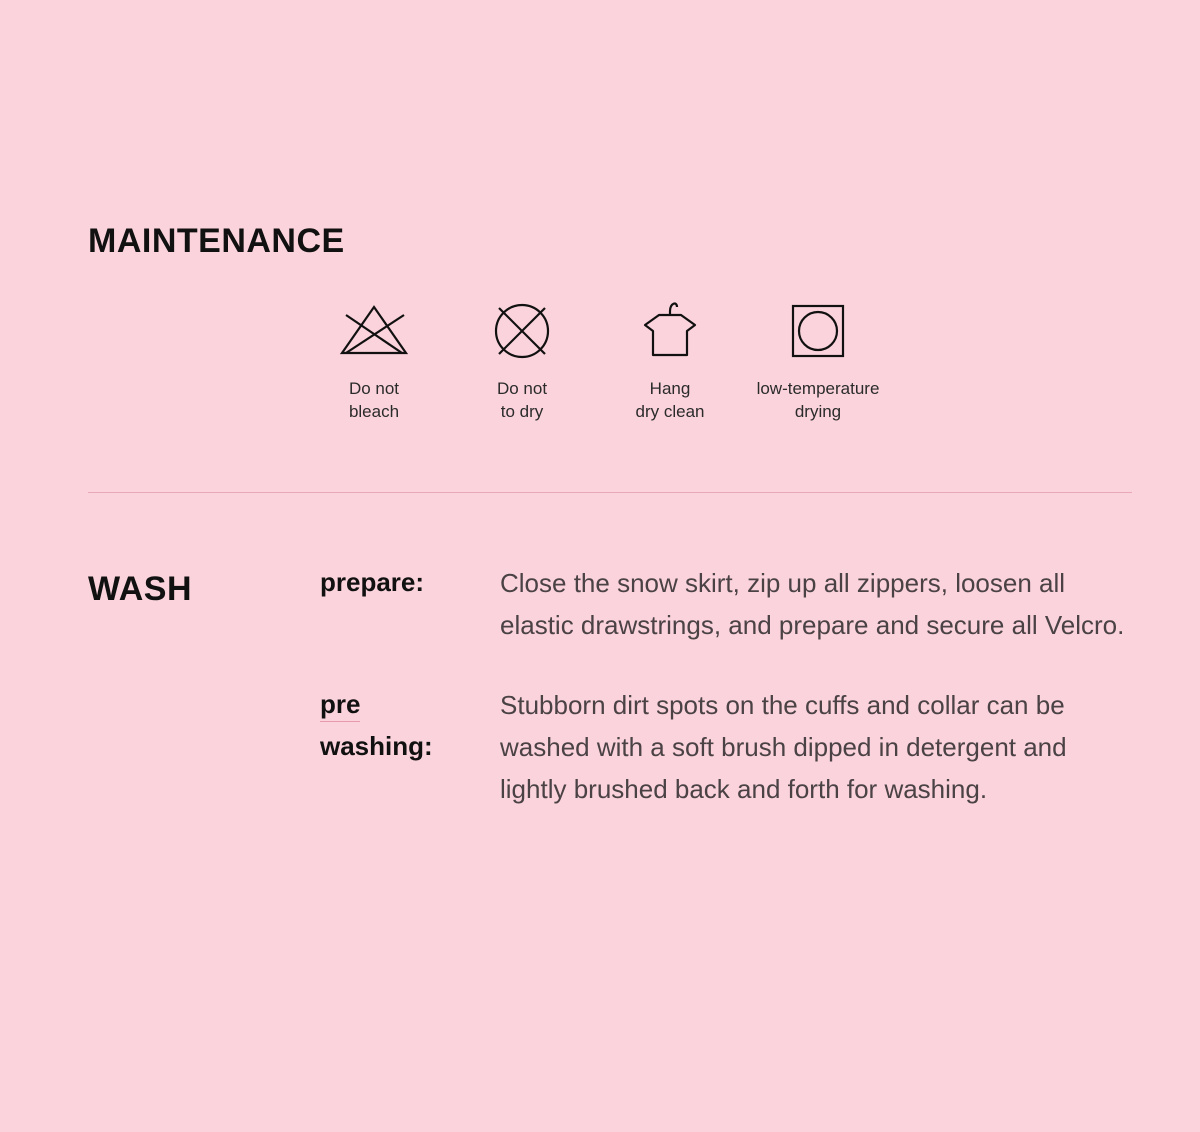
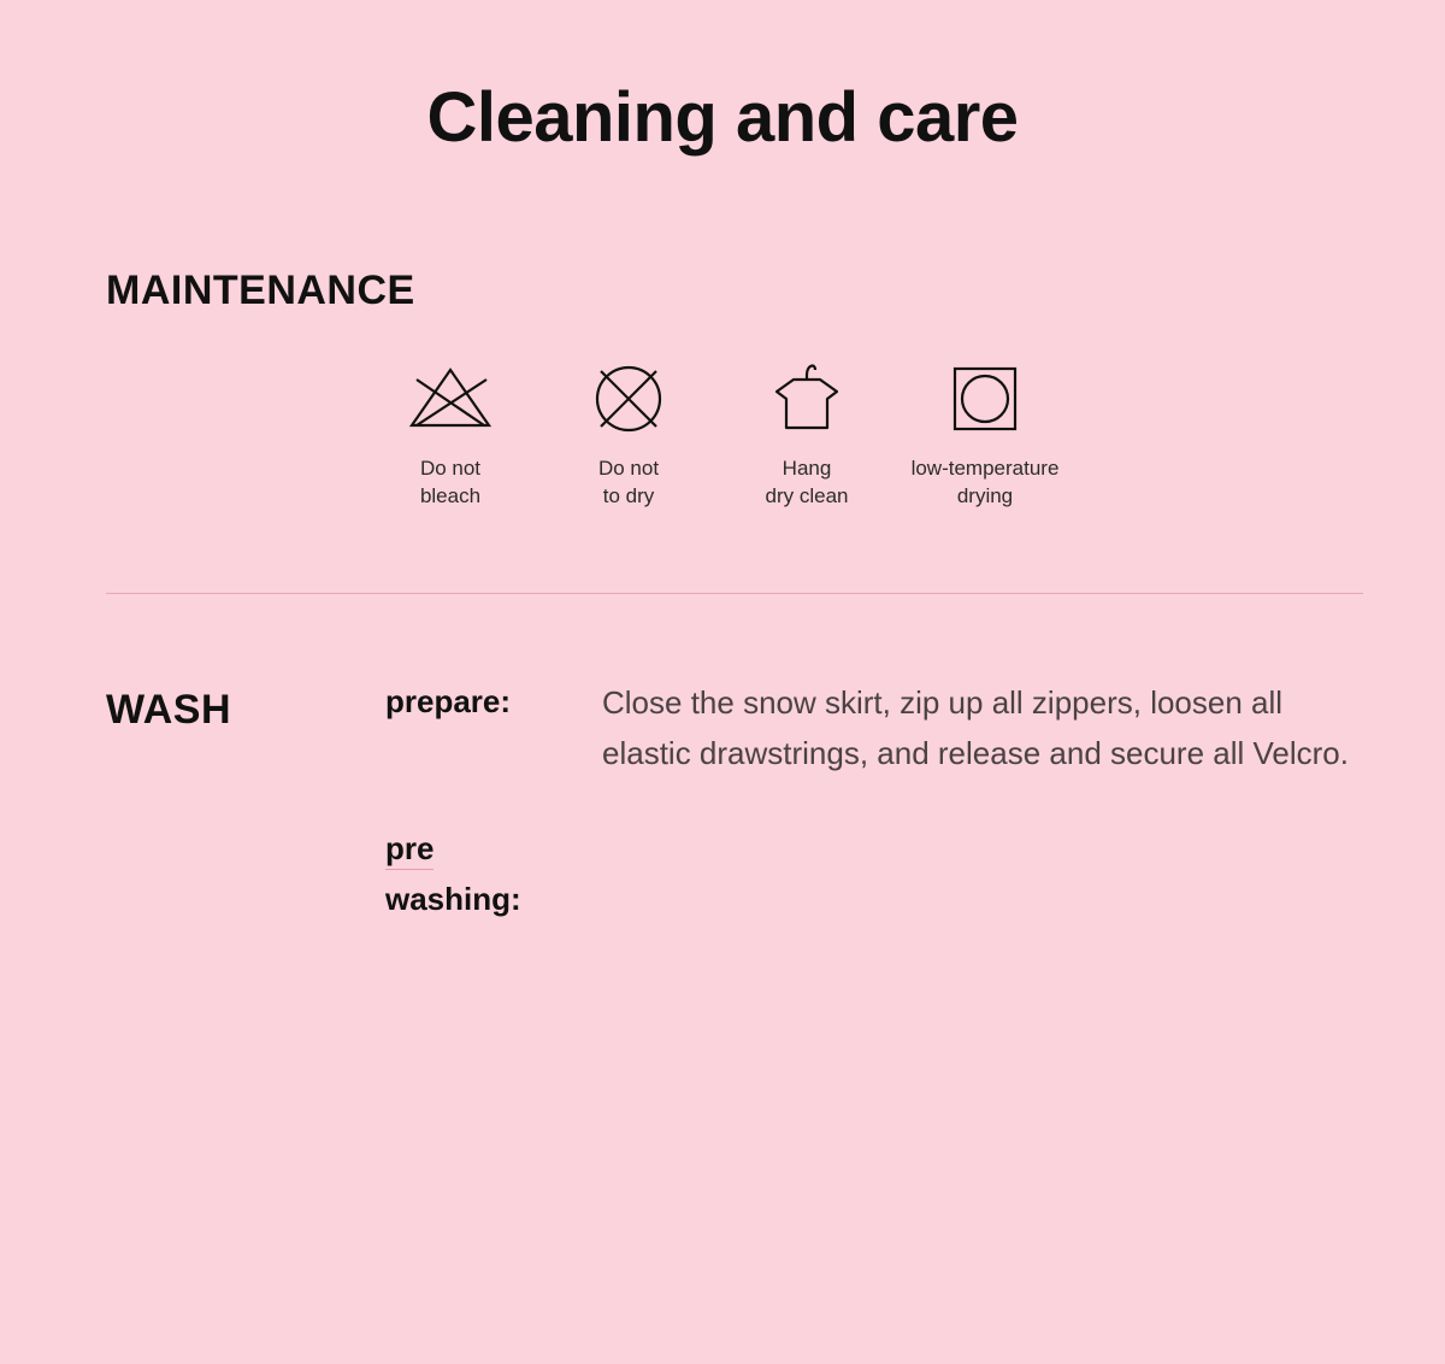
+ Cleaning and care
  MAINTENANCE
  Do not
  bleach
  Do not
  to dry
  Hang
  dry clean
  low-temperature
  drying
  WASH
  prepare:
- Close the snow skirt, zip up all zippers, loosen all elastic drawstrings, and prepare and secure all Velcro.
+ Close the snow skirt, zip up all zippers, loosen all elastic drawstrings, and release and secure all Velcro.
  pre
  washing:
- Stubborn dirt spots on the cuffs and collar can be washed with a soft brush dipped in detergent and lightly brushed back and forth for washing.
